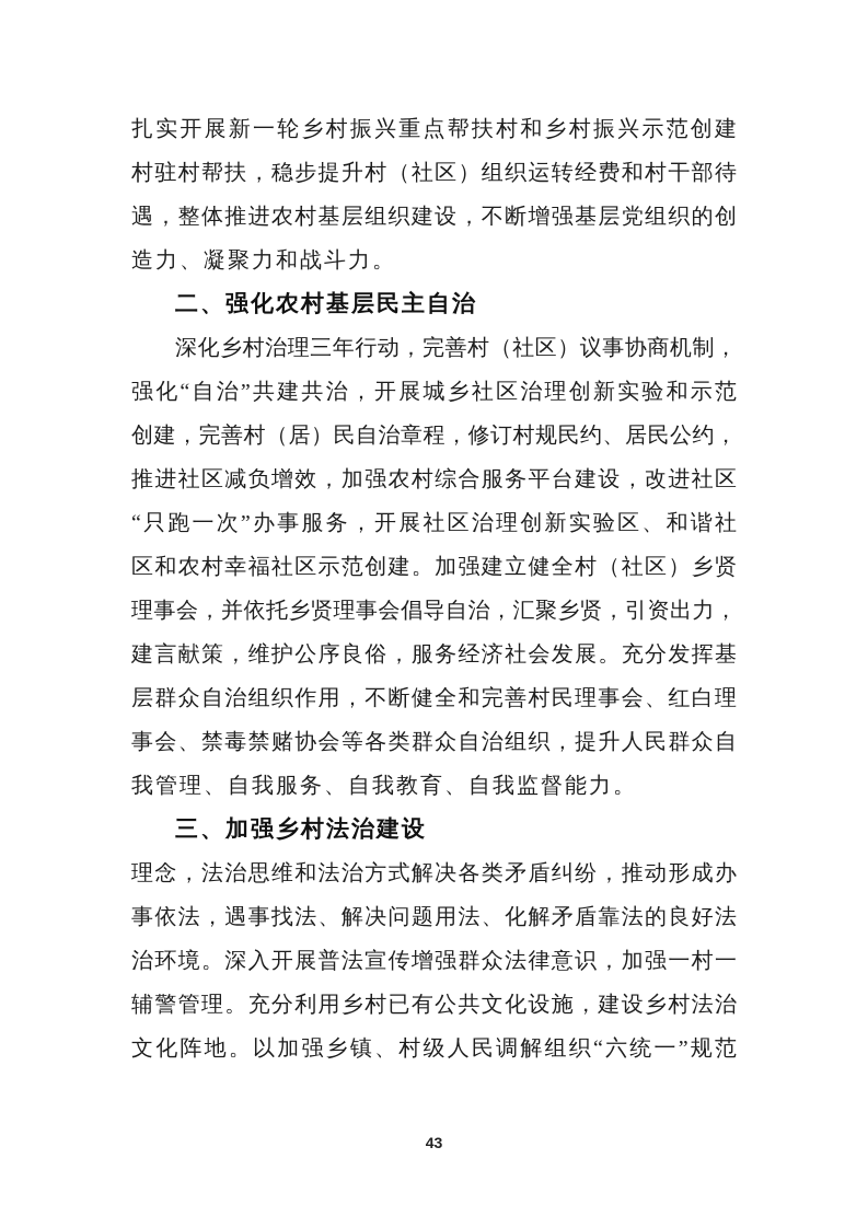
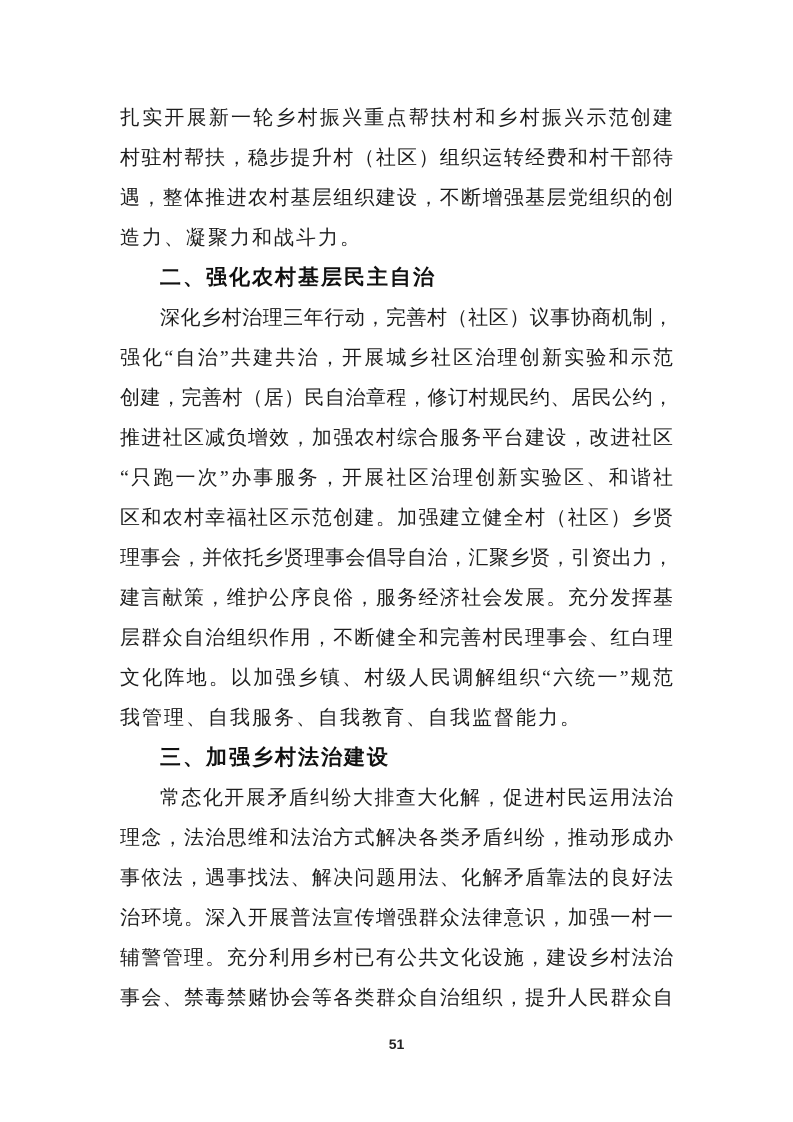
  扎实开展新一轮乡村振兴重点帮扶村和乡村振兴示范创建
  村驻村帮扶，稳步提升村（社区）组织运转经费和村干部待
  遇，整体推进农村基层组织建设，不断增强基层党组织的创
  造力、凝聚力和战斗力。
  二、强化农村基层民主自治
  深化乡村治理三年行动，完善村（社区）议事协商机制，
  强化“自治”共建共治，开展城乡社区治理创新实验和示范
  创建，完善村（居）民自治章程，修订村规民约、居民公约，
  推进社区减负增效，加强农村综合服务平台建设，改进社区
  “只跑一次”办事服务，开展社区治理创新实验区、和谐社
  区和农村幸福社区示范创建。加强建立健全村（社区）乡贤
  理事会，并依托乡贤理事会倡导自治，汇聚乡贤，引资出力，
  建言献策，维护公序良俗，服务经济社会发展。充分发挥基
  层群众自治组织作用，不断健全和完善村民理事会、红白理
- 事会、禁毒禁赌协会等各类群众自治组织，提升人民群众自
+ 文化阵地。以加强乡镇、村级人民调解组织“六统一”规范
  我管理、自我服务、自我教育、自我监督能力。
  三、加强乡村法治建设
+ 常态化开展矛盾纠纷大排查大化解，促进村民运用法治
  理念，法治思维和法治方式解决各类矛盾纠纷，推动形成办
  事依法，遇事找法、解决问题用法、化解矛盾靠法的良好法
  治环境。深入开展普法宣传增强群众法律意识，加强一村一
  辅警管理。充分利用乡村已有公共文化设施，建设乡村法治
- 文化阵地。以加强乡镇、村级人民调解组织“六统一”规范
+ 事会、禁毒禁赌协会等各类群众自治组织，提升人民群众自
- 43
+ 51
